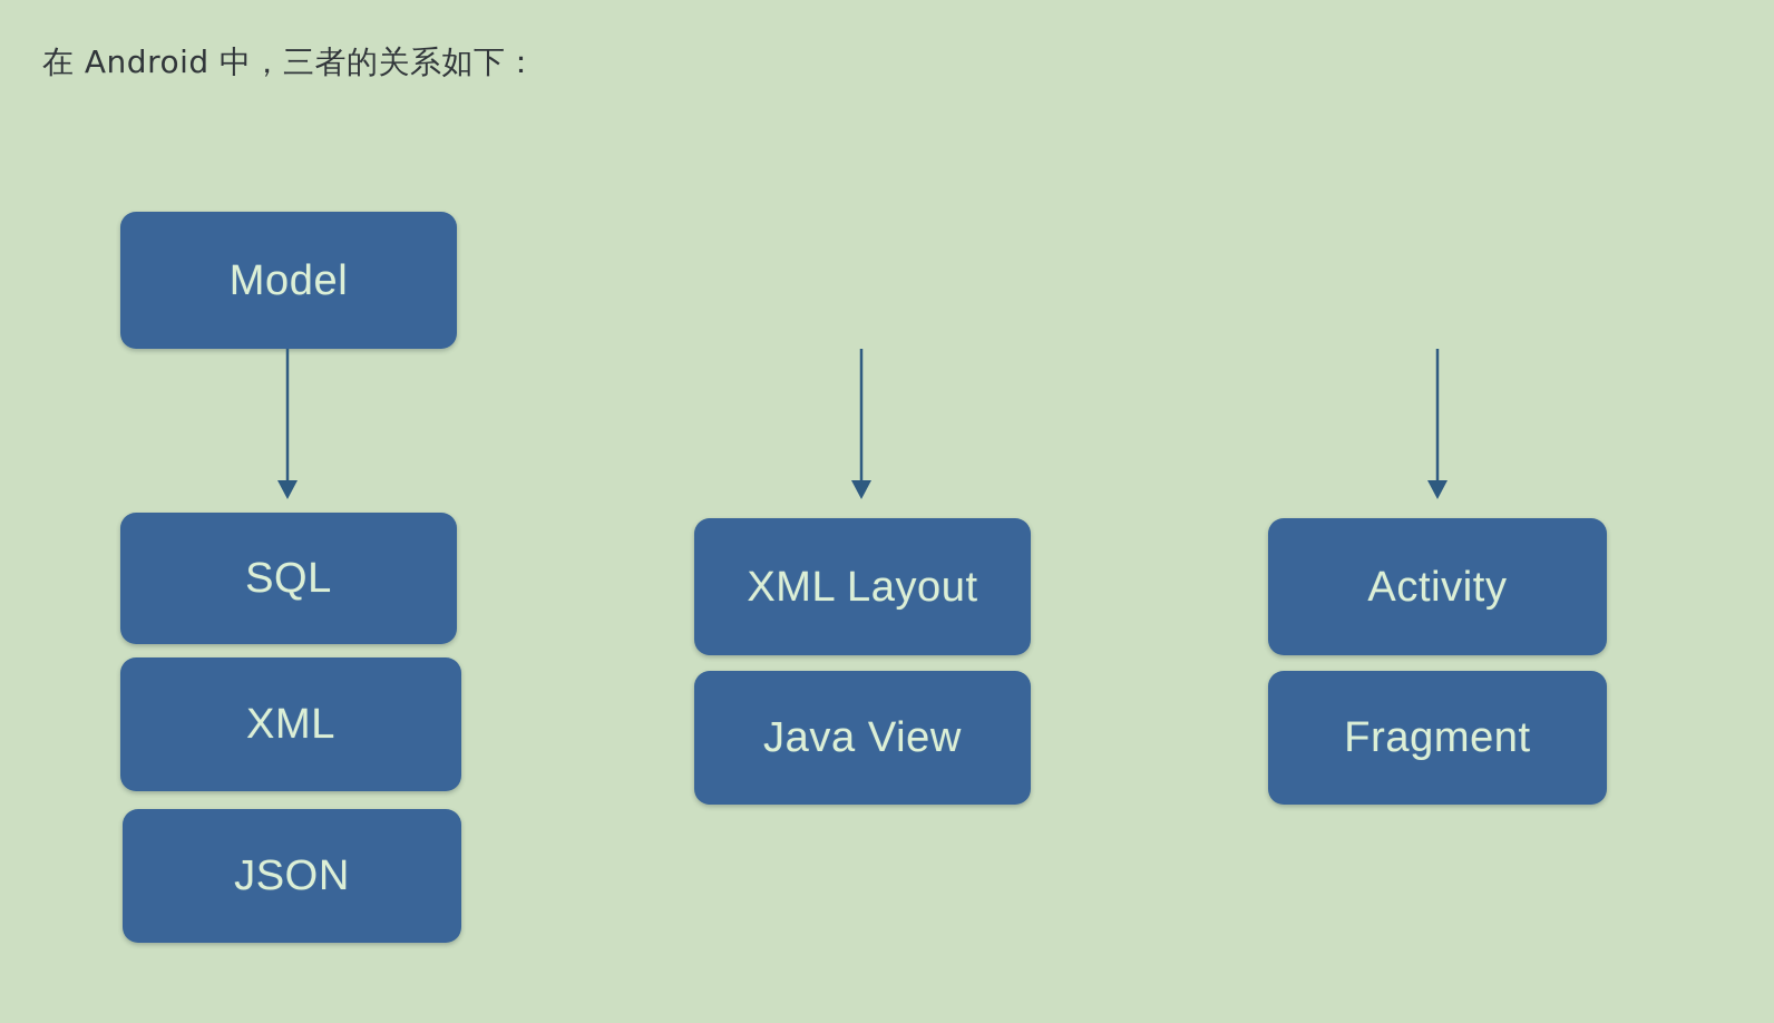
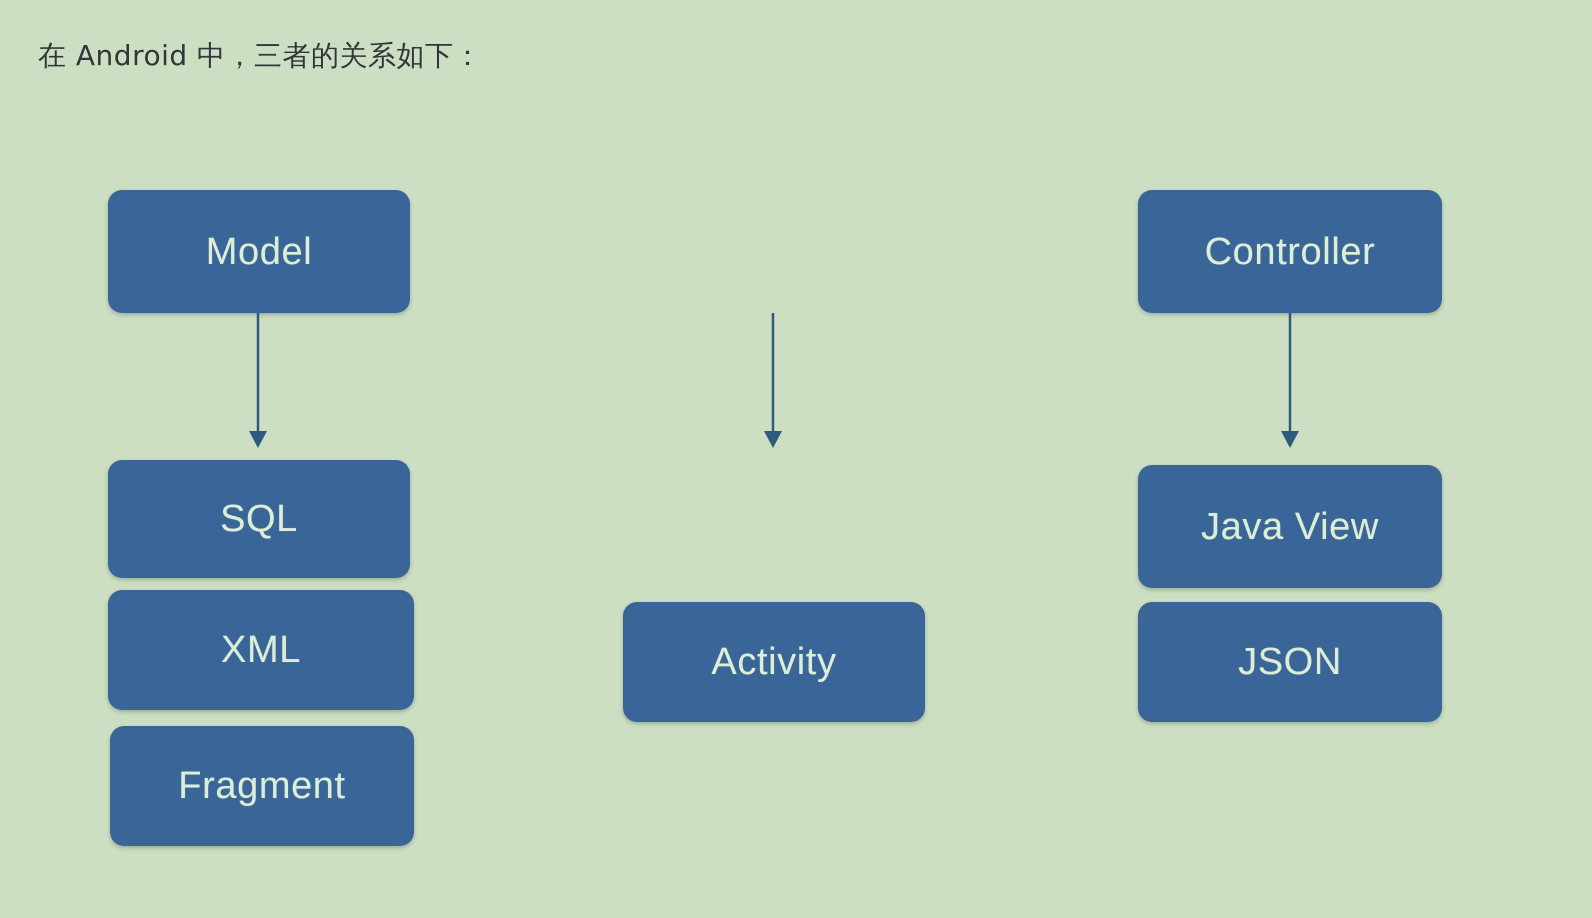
  在 Android 中，三者的关系如下：
  Model
  SQL
  XML
- JSON
+ Fragment
- XML Layout
- Java View
+ Activity
+ Controller
- Activity
+ Java View
- Fragment
+ JSON
